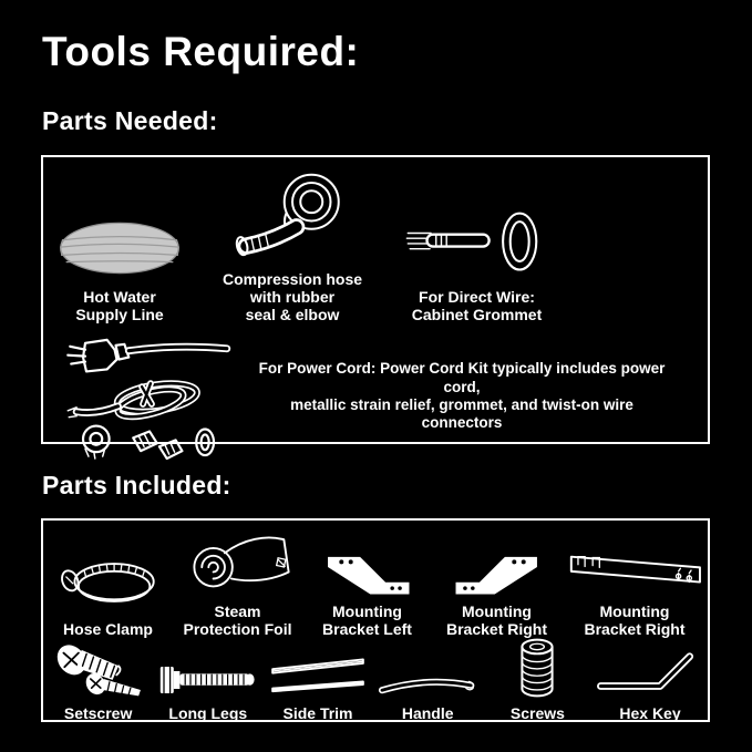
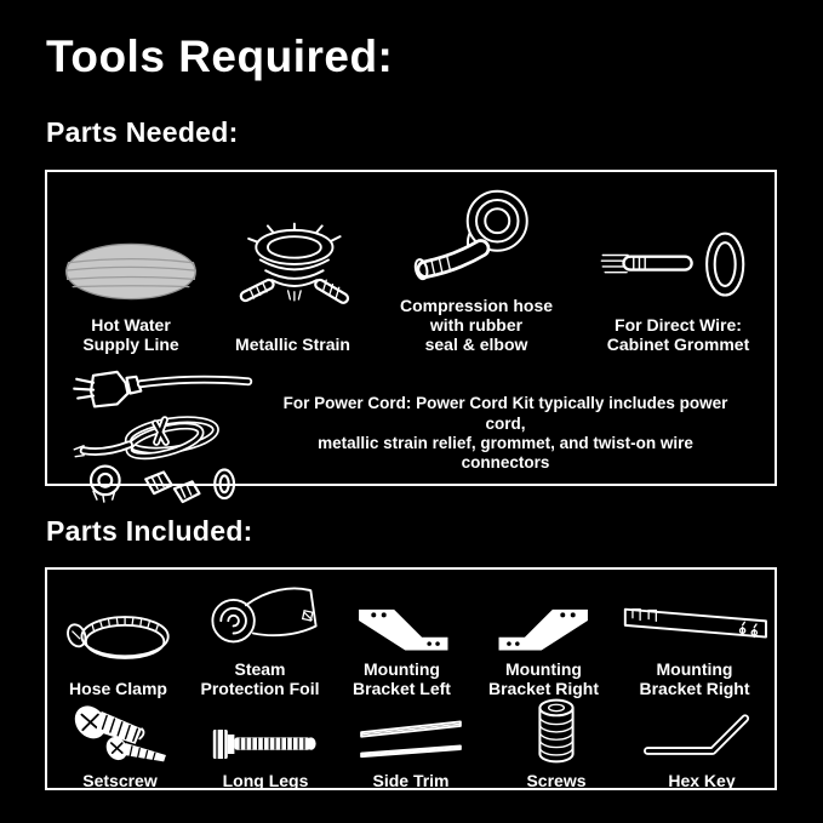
  Tools Required:
  Parts Needed:
  Hot Water
  Supply Line
+ Metallic Strain
  Compression hose
  with rubber
  seal & elbow
  For Direct Wire:
  Cabinet Grommet
  For Power Cord: Power Cord Kit typically includes power cord,
  metallic strain relief, grommet, and twist-on wire connectors
  Parts Included:
  Hose Clamp
  Steam
  Protection Foil
  Mounting
  Bracket Left
  Mounting
  Bracket Right
  Mounting
  Bracket Right
  Setscrew
  Long Legs
  Side Trim
- Handle
  Screws
  Hex Key
